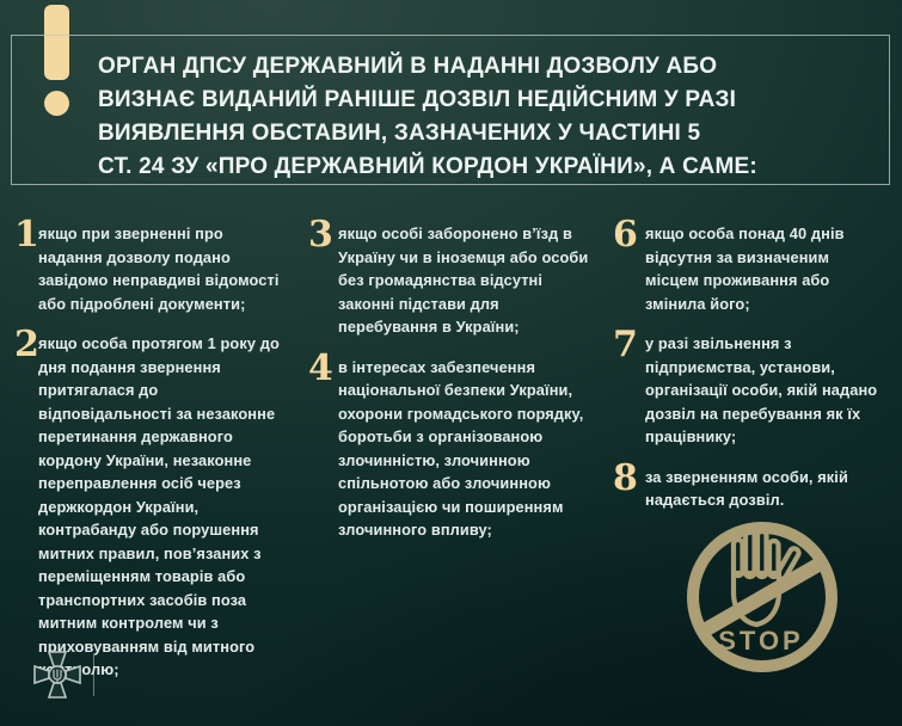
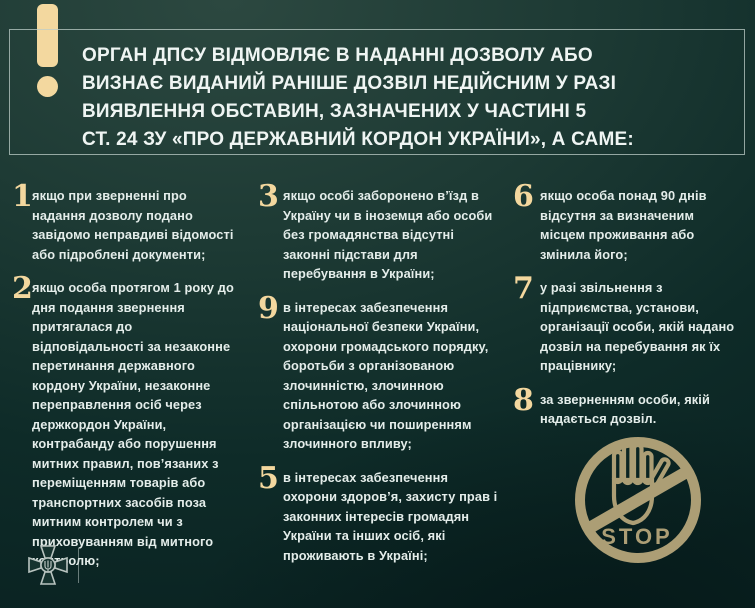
- ОРГАН ДПСУ ДЕРЖАВНИЙ В НАДАННІ ДОЗВОЛУ АБО
+ ОРГАН ДПСУ ВІДМОВЛЯЄ В НАДАННІ ДОЗВОЛУ АБО
  ВИЗНАЄ ВИДАНИЙ РАНІШЕ ДОЗВІЛ НЕДІЙСНИМ У РАЗІ
  ВИЯВЛЕННЯ ОБСТАВИН, ЗАЗНАЧЕНИХ У ЧАСТИНІ 5
  СТ. 24 ЗУ «ПРО ДЕРЖАВНИЙ КОРДОН УКРАЇНИ», А САМЕ:
  1
  якщо при зверненні про надання дозволу подано завідомо неправдиві відомості або підроблені документи;
  2
  якщо особа протягом 1 року до дня подання звернення притягалася до відповідальності за незаконне перетинання державного кордону України, незаконне переправлення осіб через держкордон України, контрабанду або порушення митних правил, пов’язаних з переміщенням товарів або транспортних засобів поза митним контролем чи з приховуванням від митного олю;
  3
  якщо особі заборонено в’їзд в Україну чи в іноземця або особи без громадянства відсутні законні підстави для перебування в України;
- 4
+ 9
  в інтересах забезпечення національної безпеки України, охорони громадського порядку, боротьби з організованою злочинністю, злочинною спільнотою або злочинною організацією чи поширенням злочинного впливу;
+ 5
+ в інтересах забезпечення охорони здоров’я, захисту прав і законних інтересів громадян України та інших осіб, які проживають в Україні;
  6
- якщо особа понад 40 днів відсутня за визначеним місцем проживання або змінила його;
+ якщо особа понад 90 днів відсутня за визначеним місцем проживання або змінила його;
  7
  у разі звільнення з підприємства, установи, організації особи, якій надано дозвіл на перебування як їх працівнику;
  8
  за зверненням особи, якій надається дозвіл.
  STOP
